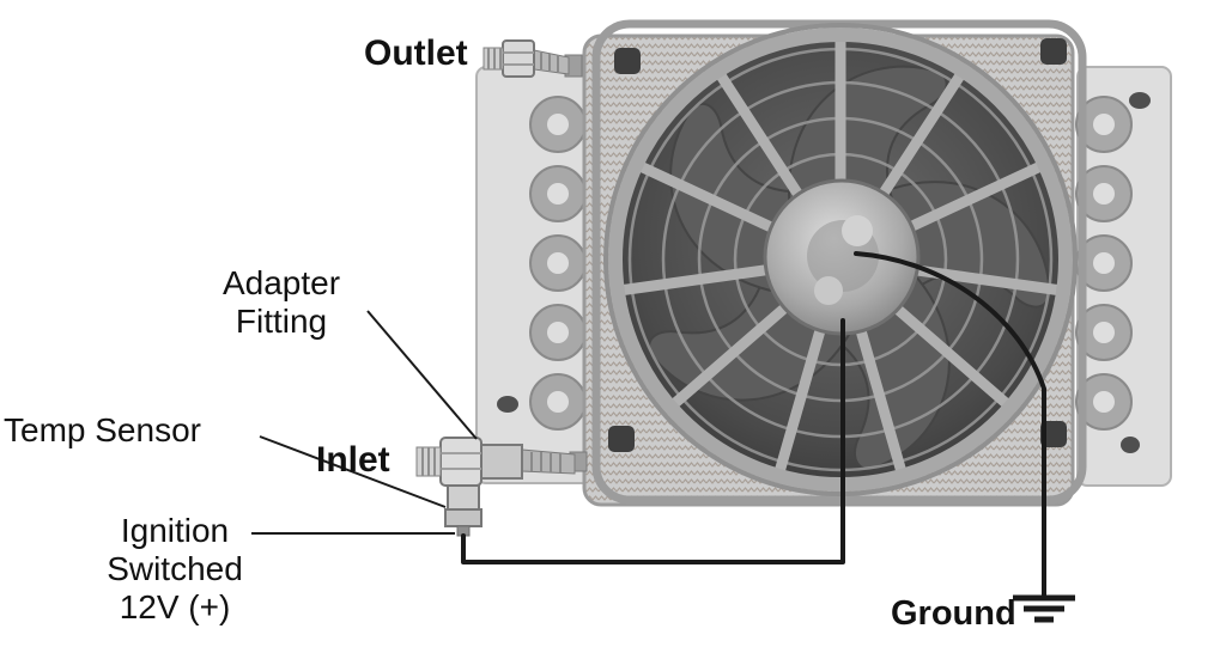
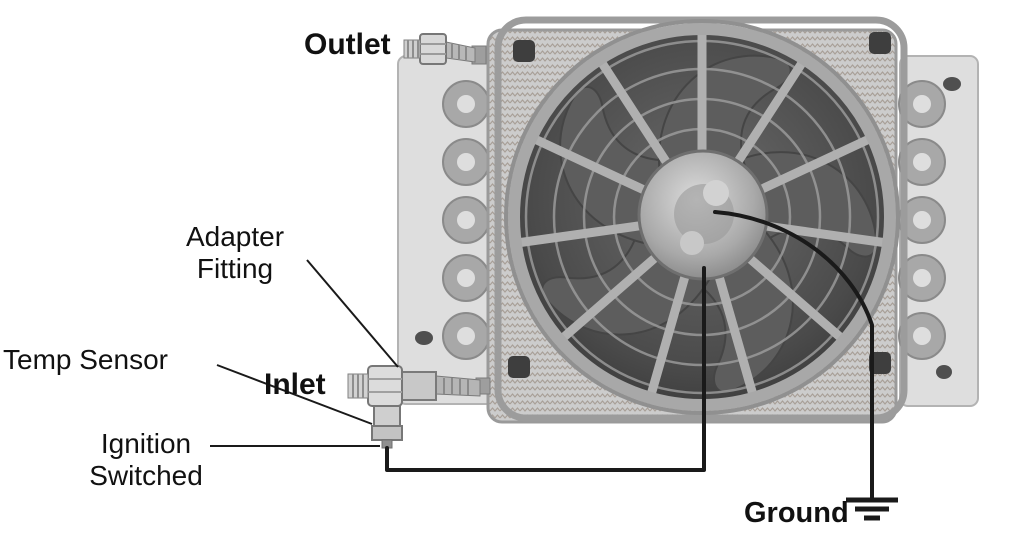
  Outlet
  Adapter
  Fitting
  Temp Sensor
  Inlet
  Ignition
  Switched
- 12V (+)
  Ground
